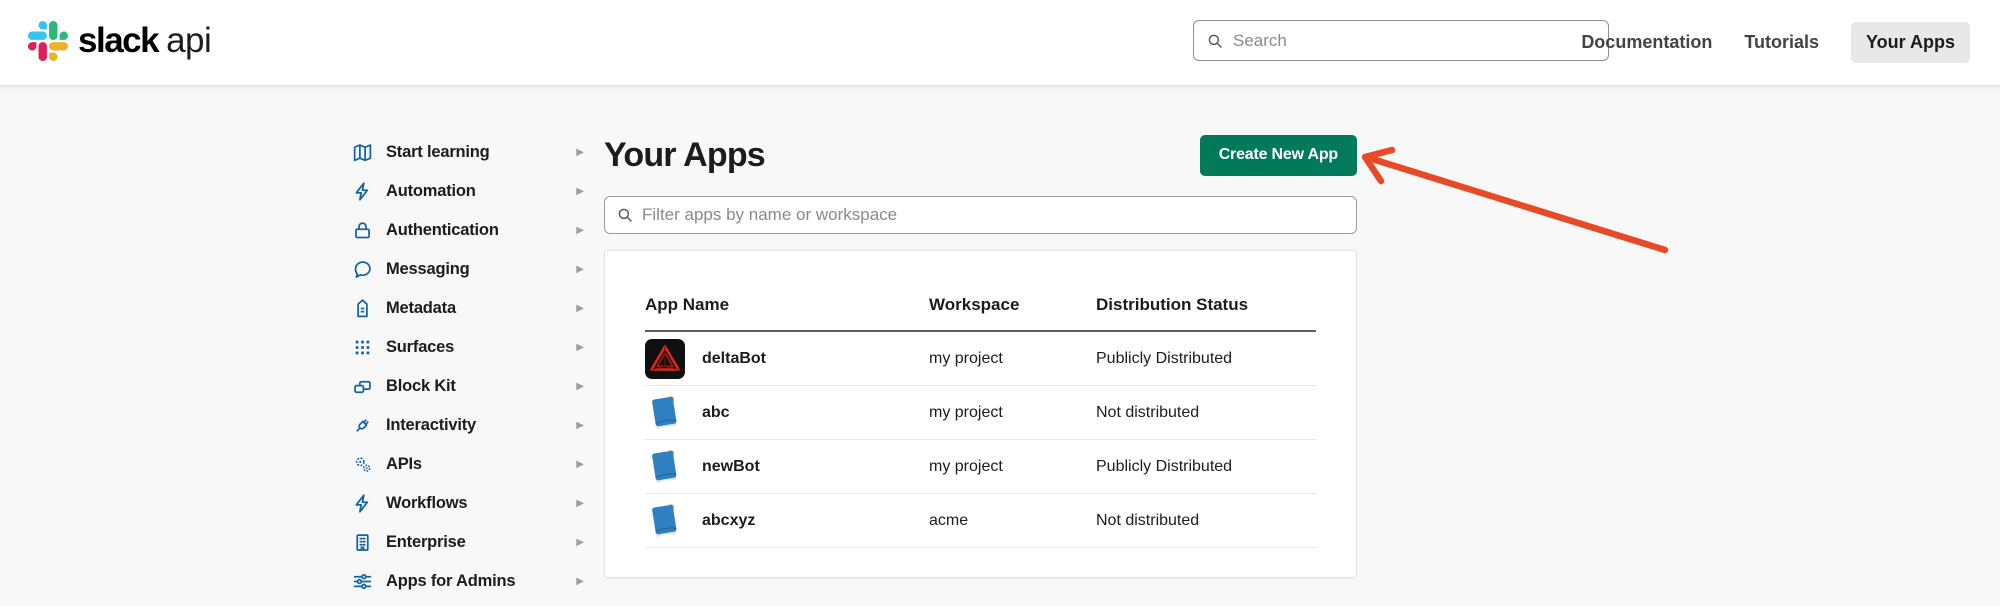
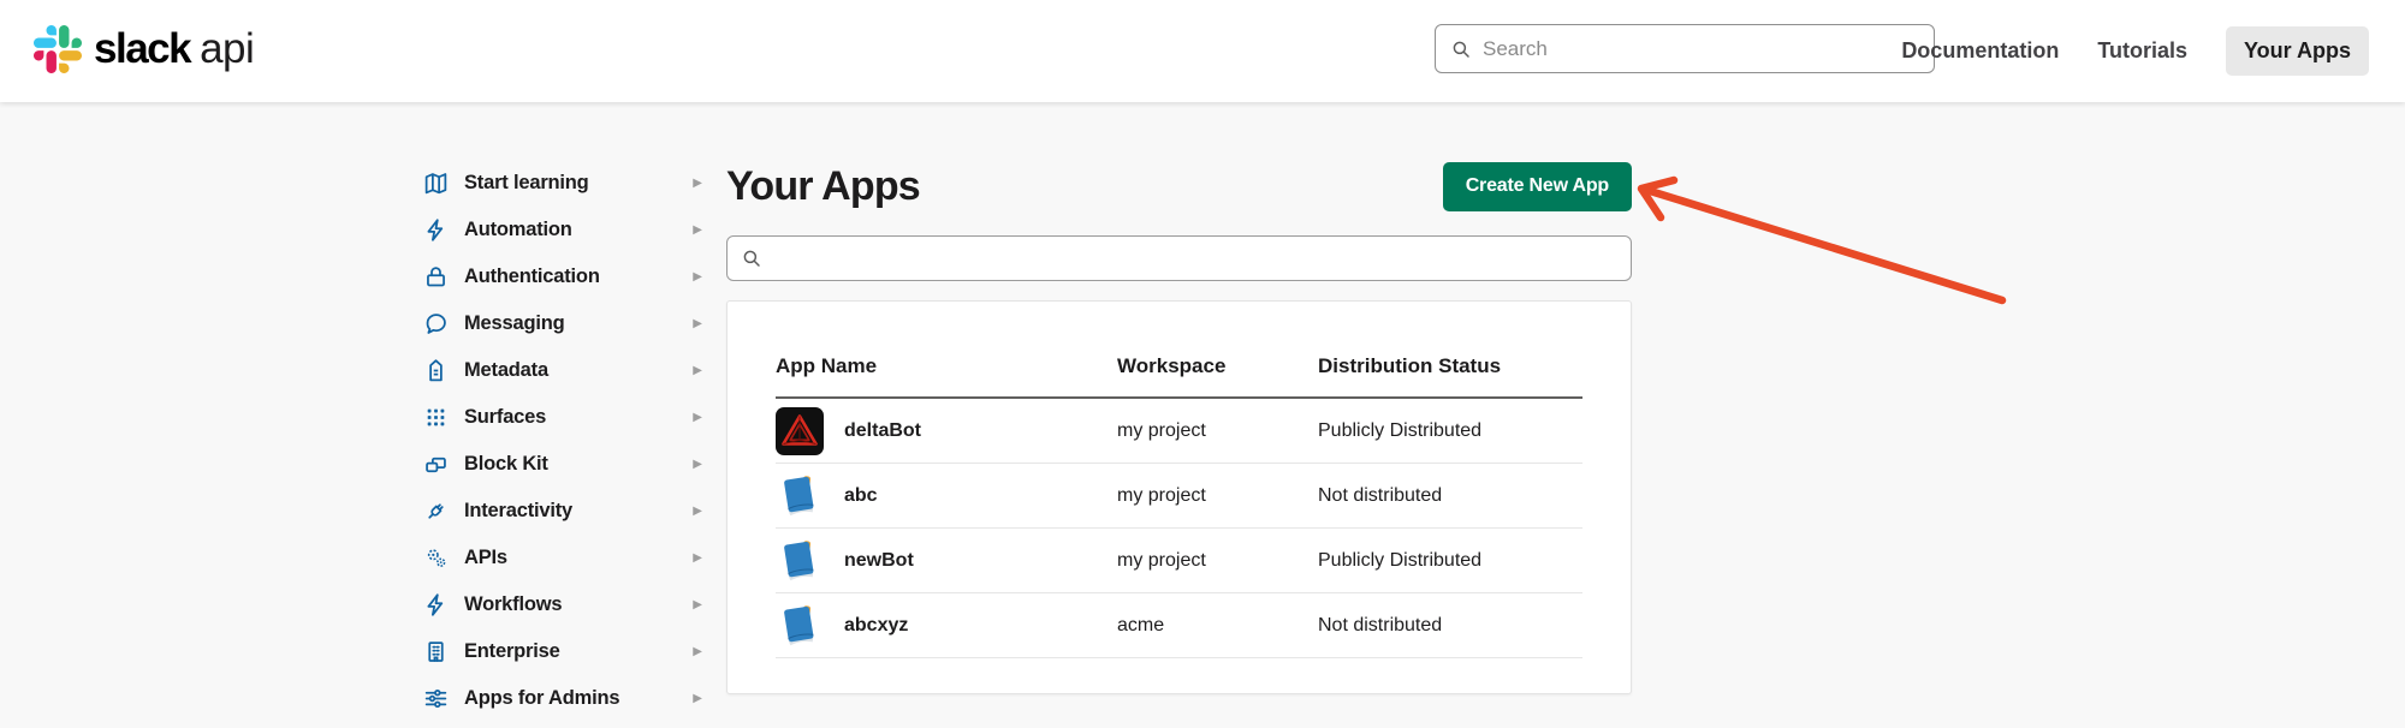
  slack
  api
  Search
  Documentation
  Tutorials
  Your Apps
  Start learning
  ▶
  Automation
  ▶
  Authentication
  ▶
  Messaging
  ▶
  Metadata
  ▶
  Surfaces
  ▶
  Block Kit
  ▶
  Interactivity
  ▶
  APIs
  ▶
  Workflows
  ▶
  Enterprise
  ▶
  Apps for Admins
  ▶
  Your Apps
  Create New App
- Filter apps by name or workspace
  App Name
  Workspace
  Distribution Status
  deltaBot
  my project
  Publicly Distributed
  abc
  my project
  Not distributed
  newBot
  my project
  Publicly Distributed
  abcxyz
  acme
  Not distributed
